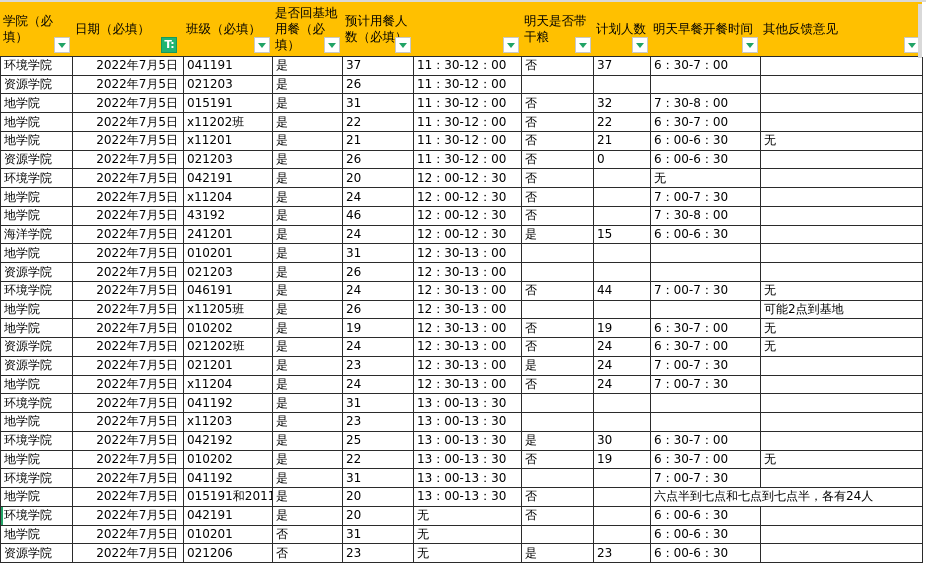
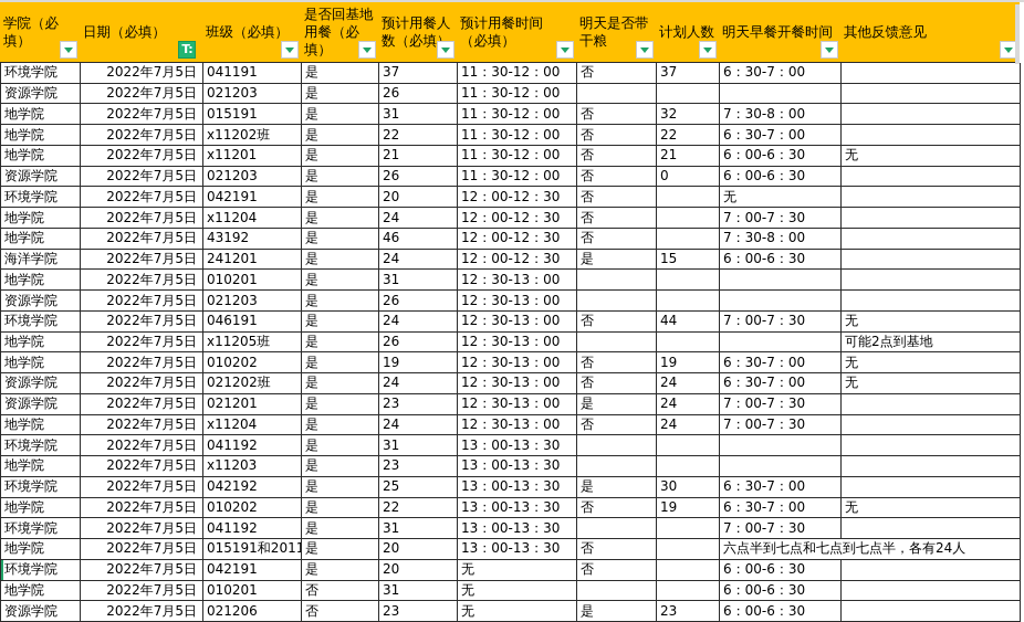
  学院（必
  填）
  日期（必填）
  T:
  班级（必填）
  是否回基地
  用餐（必
  填）
  预计用餐人
  数（必填
+ 预计用餐时间
+ （必填）
  明天是否带
  干粮
  计划人数
  明天早餐开餐时间
  其他反馈意见
  环境学院
  2022年7月5日
  041191
  是
  37
  11：30-12：00
  否
  37
  6：30-7：00
  资源学院
  2022年7月5日
  021203
  是
  26
  11：30-12：00
  地学院
  2022年7月5日
  015191
  是
  31
  11：30-12：00
  否
  32
  7：30-8：00
  地学院
  2022年7月5日
  x11202班
  是
  22
  11：30-12：00
  否
  22
  6：30-7：00
  地学院
  2022年7月5日
  x11201
  是
  21
  11：30-12：00
  否
  21
  6：00-6：30
  无
  资源学院
  2022年7月5日
  021203
  是
  26
  11：30-12：00
  否
  0
  6：00-6：30
  环境学院
  2022年7月5日
  042191
  是
  20
  12：00-12：30
  否
  无
  地学院
  2022年7月5日
  x11204
  是
  24
  12：00-12：30
  否
  7：00-7：30
  地学院
  2022年7月5日
  43192
  是
  46
  12：00-12：30
  否
  7：30-8：00
  海洋学院
  2022年7月5日
  241201
  是
  24
  12：00-12：30
  是
  15
  6：00-6：30
  地学院
  2022年7月5日
  010201
  是
  31
  12：30-13：00
  资源学院
  2022年7月5日
  021203
  是
  26
  12：30-13：00
  环境学院
  2022年7月5日
  046191
  是
  24
  12：30-13：00
  否
  44
  7：00-7：30
  无
  地学院
  2022年7月5日
  x11205班
  是
  26
  12：30-13：00
  可能2点到基地
  地学院
  2022年7月5日
  010202
  是
  19
  12：30-13：00
  否
  19
  6：30-7：00
  无
  资源学院
  2022年7月5日
  021202班
  是
  24
  12：30-13：00
  否
  24
  6：30-7：00
  无
  资源学院
  2022年7月5日
  021201
  是
  23
  12：30-13：00
  是
  24
  7：00-7：30
  地学院
  2022年7月5日
  x11204
  是
  24
  12：30-13：00
  否
  24
  7：00-7：30
  环境学院
  2022年7月5日
  041192
  是
  31
  13：00-13：30
  地学院
  2022年7月5日
  x11203
  是
  23
  13：00-13：30
  环境学院
  2022年7月5日
  042192
  是
  25
  13：00-13：30
  是
  30
  6：30-7：00
  地学院
  2022年7月5日
  010202
  是
  22
  13：00-13：30
  否
  19
  6：30-7：00
  无
  环境学院
  2022年7月5日
  041192
  是
  31
  13：00-13：30
  7：00-7：30
  地学院
  2022年7月5日
  015191和2011
  是
  20
  13：00-13：30
  否
  六点半到七点和七点到七点半，各有24人
  环境学院
  2022年7月5日
  042191
  是
  20
  无
  否
  6：00-6：30
  地学院
  2022年7月5日
  010201
  否
  31
  无
  6：00-6：30
  资源学院
  2022年7月5日
  021206
  否
  23
  无
  是
  23
  6：00-6：30
